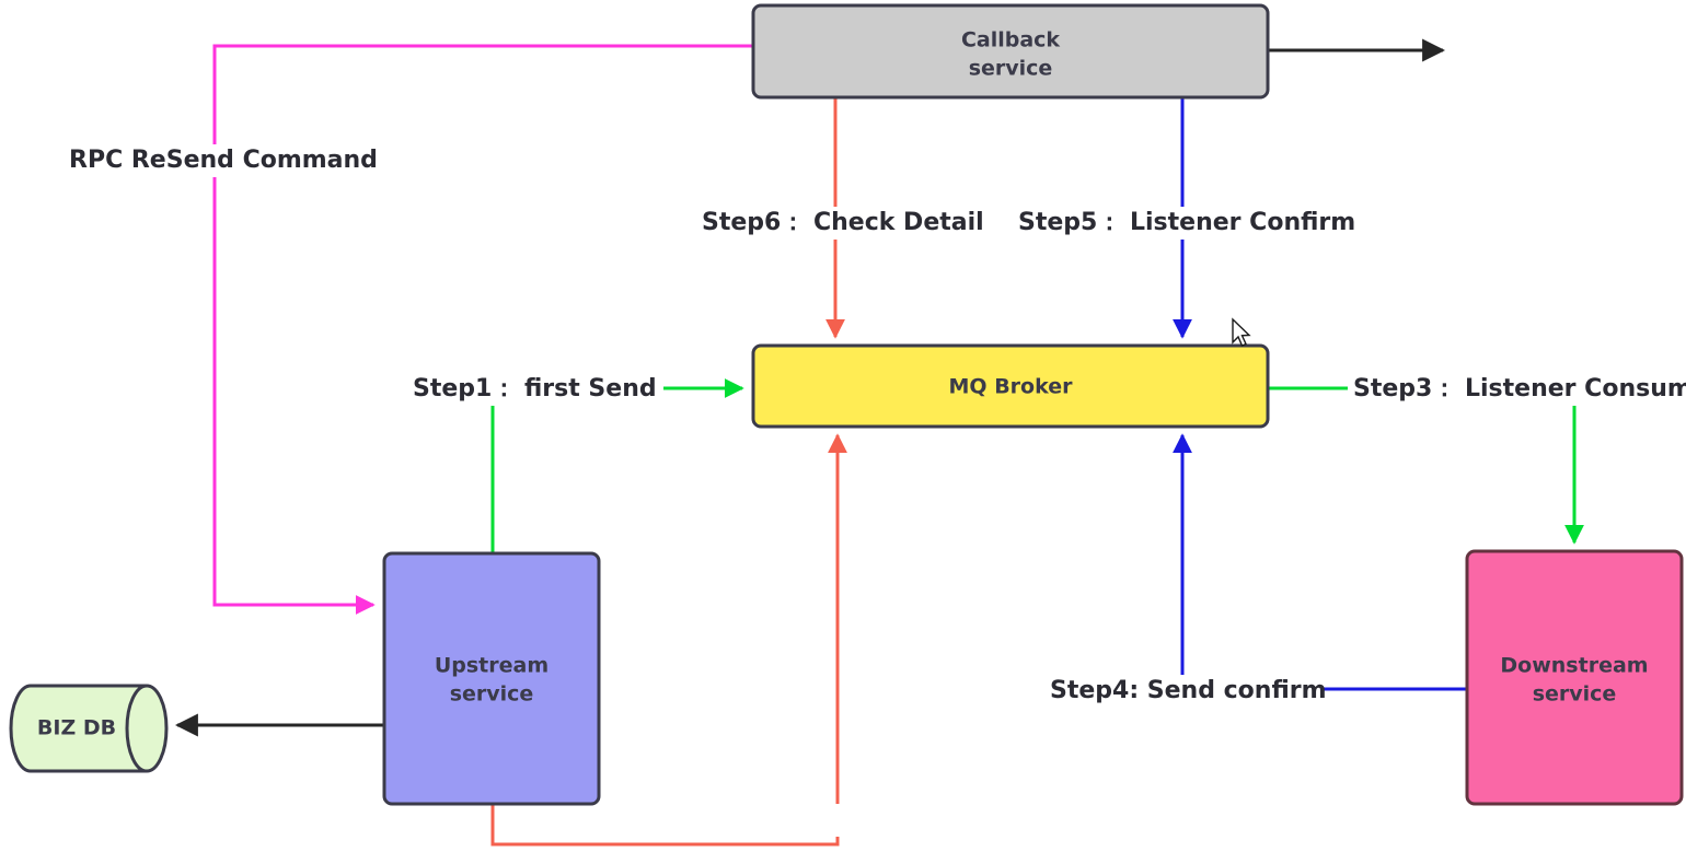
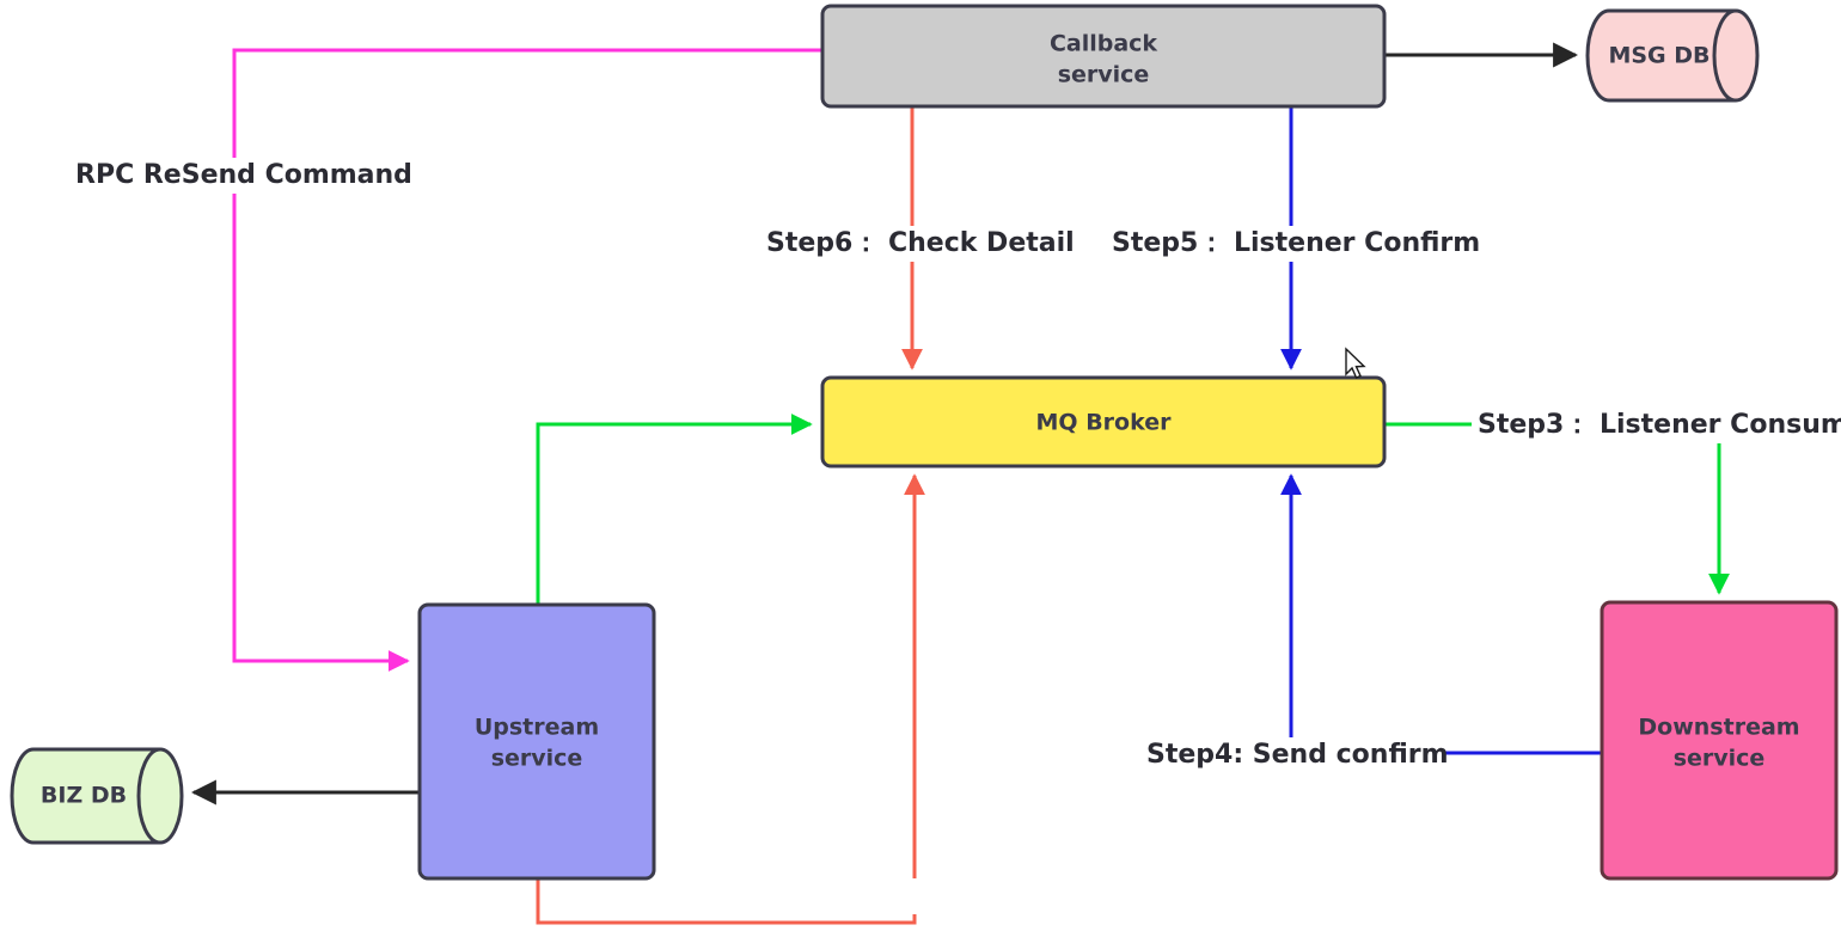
  Callback
  service
+ MSG DB
  MQ Broker
  Upstream
  service
  Downstream
  service
  BIZ DB
  RPC ReSend Command
  Step6： Check Detail
  Step5： Listener Confirm
- Step1： first Send
  Step3： Listener Consum
  Step4: Send confirm
